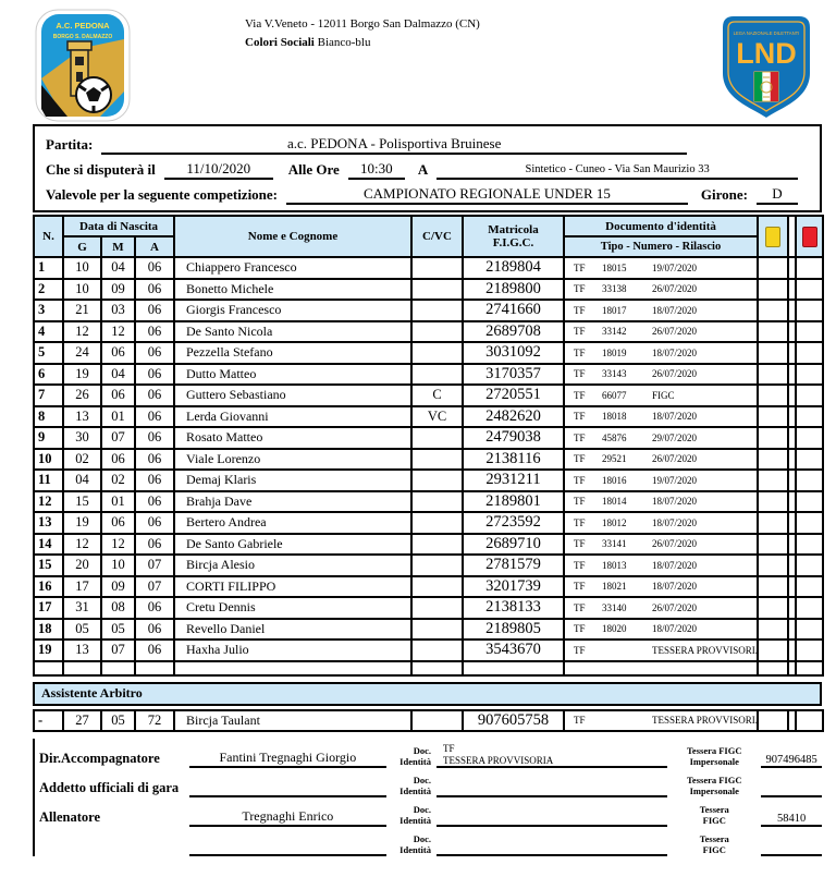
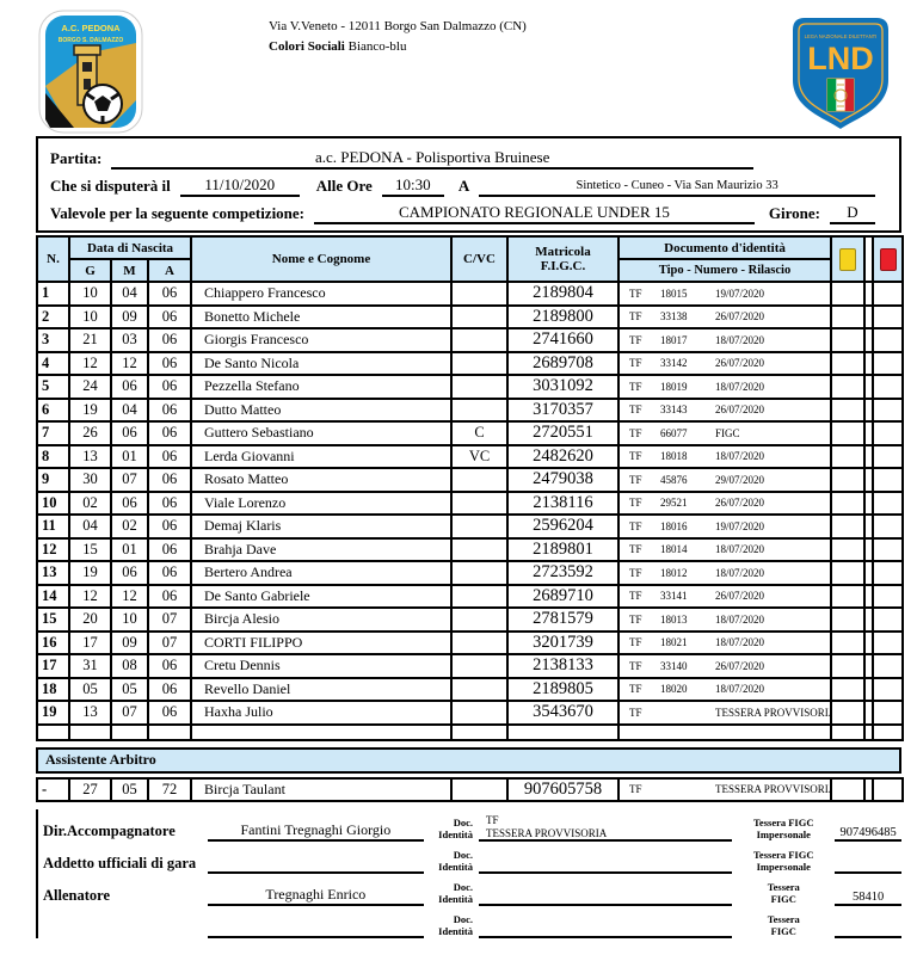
  A.C. PEDONA
  Via V.Veneto - 12011 Borgo San Dalmazzo (CN)
  Colori Sociali Bianco-blu
  LND
  Partita:
  a.c. PEDONA - Polisportiva Bruinese
  Che si disputerà il
  11/10/2020
  Alle Ore
  10:30
  A
  Sintetico - Cuneo - Via San Maurizio 33
  Valevole per la seguente competizione:
  CAMPIONATO REGIONALE UNDER 15
  Girone:
  D
  N.	Data di Nascita	Nome e Cognome	C/VC	Matricola F.I.G.C.	Documento d'identità
  G	M	A	Tipo - Numero - Rilascio
  1	10	04	06	Chiappero Francesco		2189804	TF 18015 19/07/2020
  2	10	09	06	Bonetto Michele		2189800	TF 33138 26/07/2020
  3	21	03	06	Giorgis Francesco		2741660	TF 18017 18/07/2020
  4	12	12	06	De Santo Nicola		2689708	TF 33142 26/07/2020
  5	24	06	06	Pezzella Stefano		3031092	TF 18019 18/07/2020
  6	19	04	06	Dutto Matteo		3170357	TF 33143 26/07/2020
  7	26	06	06	Guttero Sebastiano	C	2720551	TF 66077 FIGC
  8	13	01	06	Lerda Giovanni	VC	2482620	TF 18018 18/07/2020
  9	30	07	06	Rosato Matteo		2479038	TF 45876 29/07/2020
  10	02	06	06	Viale Lorenzo		2138116	TF 29521 26/07/2020
- 11	04	02	06	Demaj Klaris		2931211	TF 18016 19/07/2020
+ 11	04	02	06	Demaj Klaris		2596204	TF 18016 19/07/2020
  12	15	01	06	Brahja Dave		2189801	TF 18014 18/07/2020
  13	19	06	06	Bertero Andrea		2723592	TF 18012 18/07/2020
  14	12	12	06	De Santo Gabriele		2689710	TF 33141 26/07/2020
  15	20	10	07	Bircja Alesio		2781579	TF 18013 18/07/2020
  16	17	09	07	CORTI FILIPPO		3201739	TF 18021 18/07/2020
  17	31	08	06	Cretu Dennis		2138133	TF 33140 26/07/2020
  18	05	05	06	Revello Daniel		2189805	TF 18020 18/07/2020
  19	13	07	06	Haxha Julio		3543670	TF TESSERA PROVVISORI
  Assistente Arbitro
  -	27	05	72	Bircja Taulant		907605758	TF TESSERA PROVVISORI
  Dir.Accompagnatore
  Fantini Tregnaghi Giorgio
  Doc.
  Identità
  TF
  TESSERA PROVVISORIA
  Tessera FIGC
  Impersonale
  907496485
  Addetto ufficiali di gara
  Doc.
  Identità
  Tessera FIGC
  Impersonale
  Allenatore
  Tregnaghi Enrico
  Doc.
  Identità
  Tessera
  FIGC
  58410
  Doc.
  Identità
  Tessera
  FIGC
